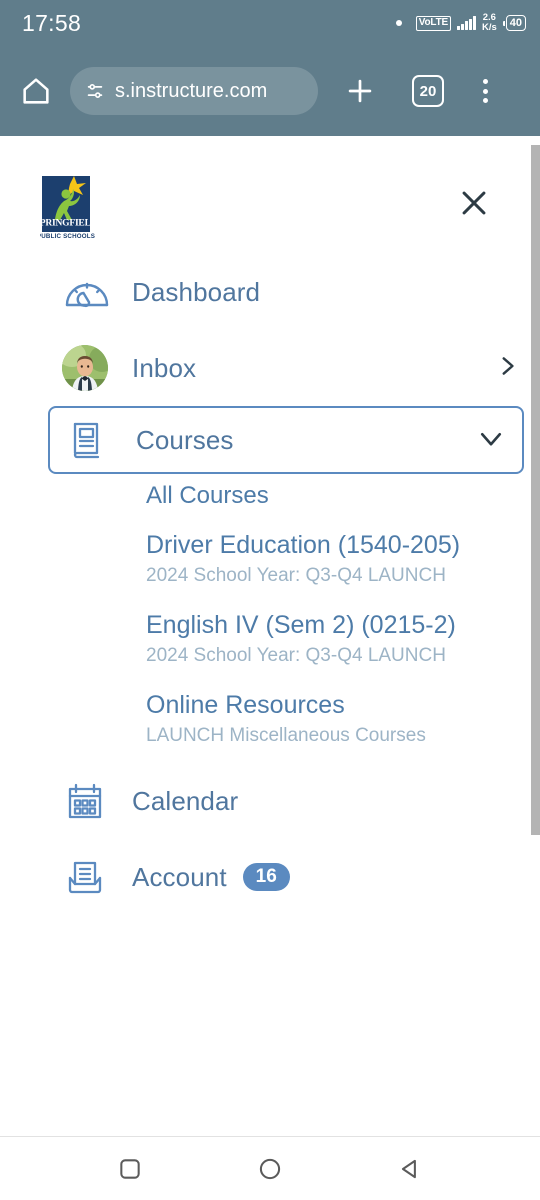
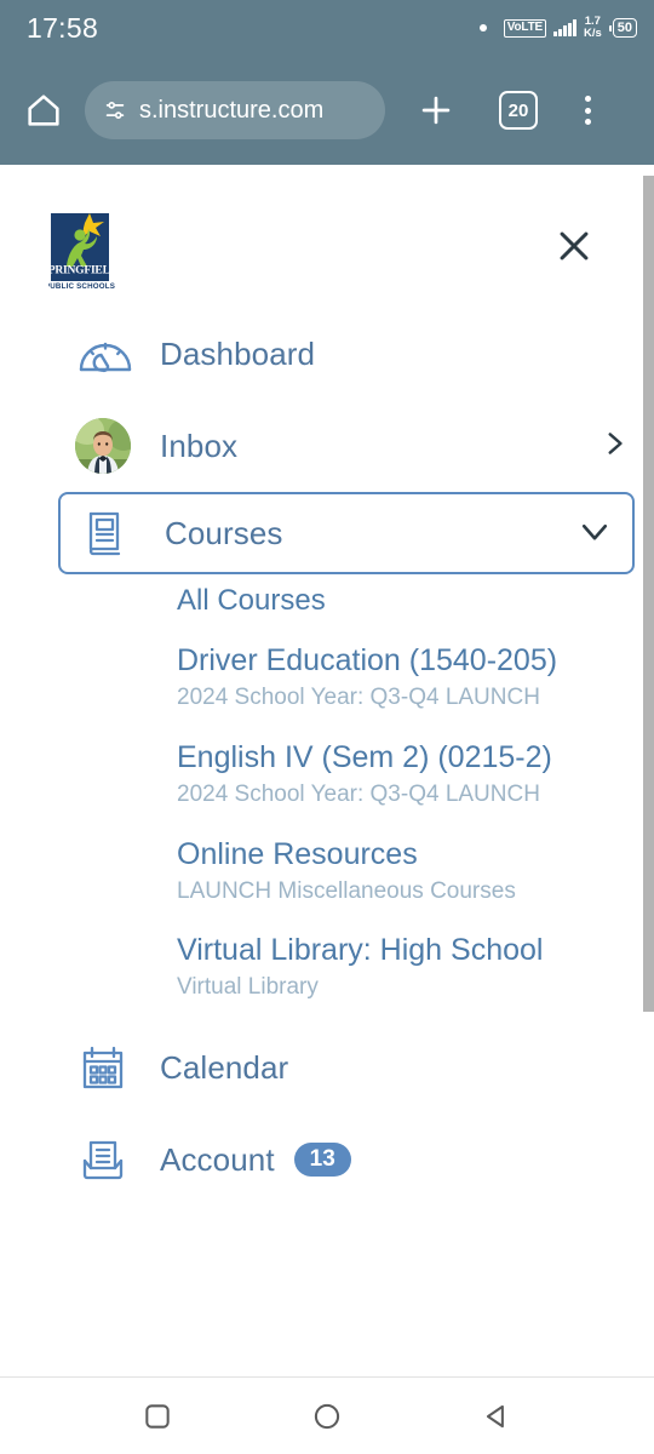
  17:58
  VoLTE
- 2.6
+ 1.7
  K/s
- 40
+ 50
  s.instructure.com
  20
  PRINGFIELD
  Dashboard
  Inbox
  Courses
  All Courses
  Driver Education (1540-205)
  2024 School Year: Q3-Q4 LAUNCH
  English IV (Sem 2) (0215-2)
  2024 School Year: Q3-Q4 LAUNCH
  Online Resources
  LAUNCH Miscellaneous Courses
+ Virtual Library: High School
+ Virtual Library
  Calendar
  Account
- 16
+ 13
